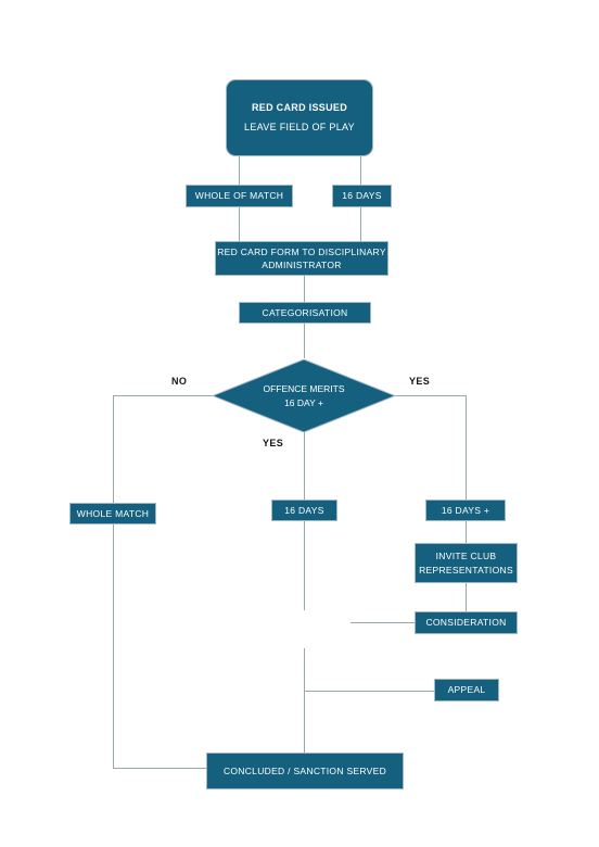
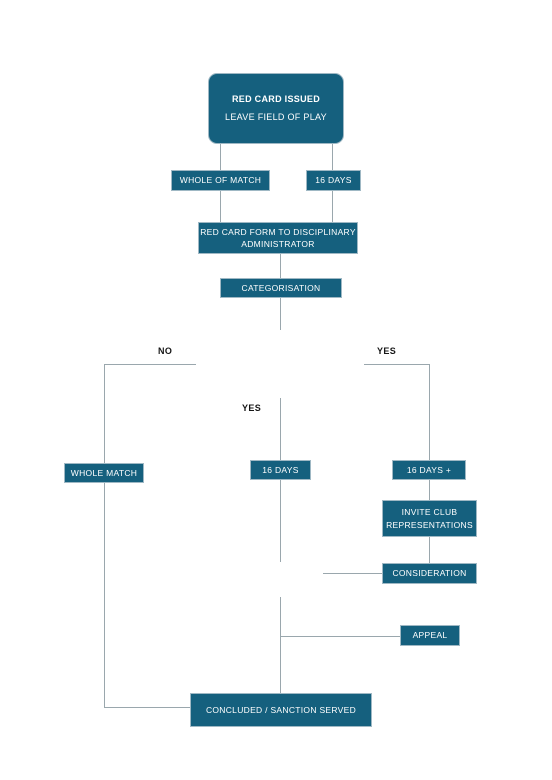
  NO
  YES
  YES
  RED CARD ISSUED
  LEAVE FIELD OF PLAY
  WHOLE OF MATCH
  16 DAYS
  RED CARD FORM TO DISCIPLINARY
  ADMINISTRATOR
  CATEGORISATION
- OFFENCE MERITS
- 16 DAY +
  WHOLE MATCH
  16 DAYS
  16 DAYS +
  INVITE CLUB
  REPRESENTATIONS
  CONSIDERATION
  APPEAL
  CONCLUDED / SANCTION SERVED
